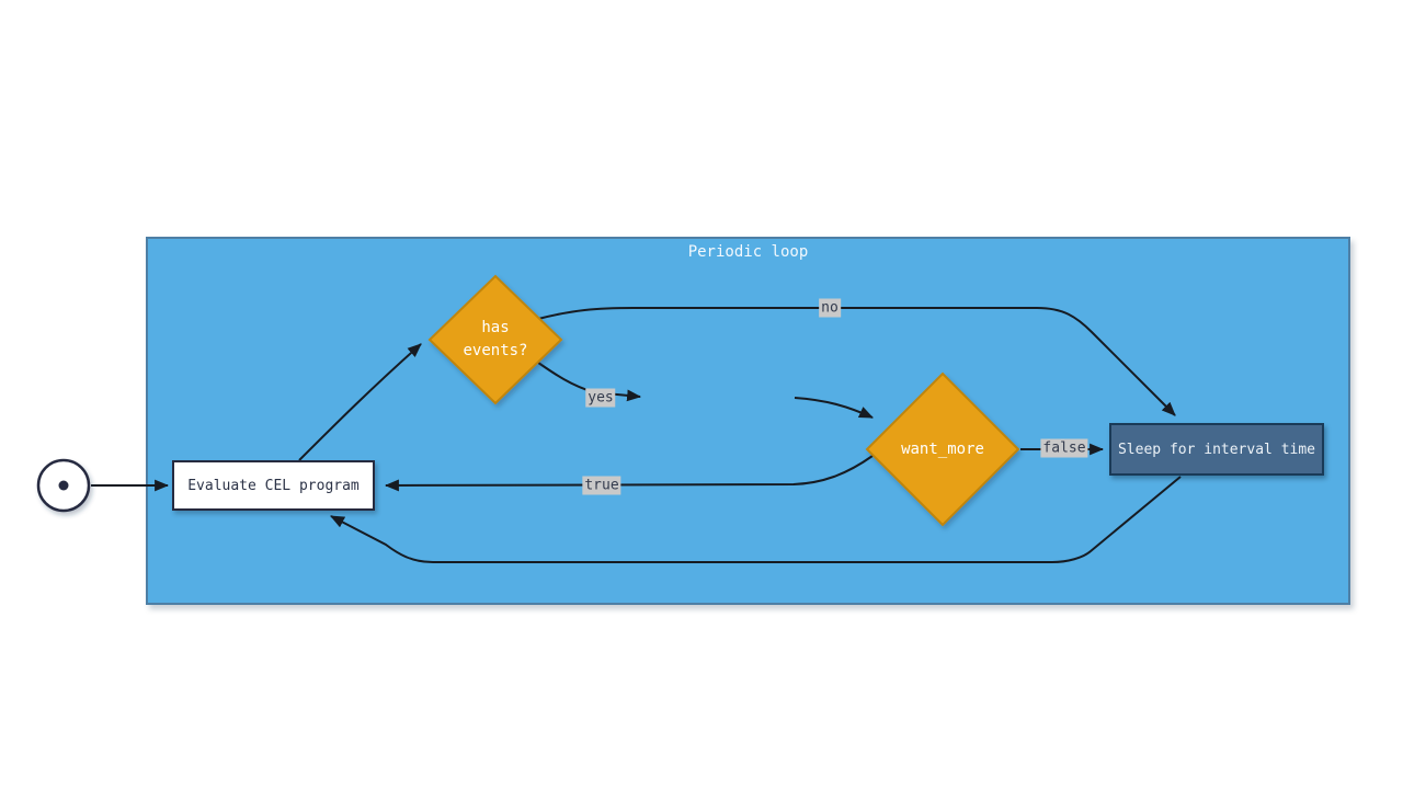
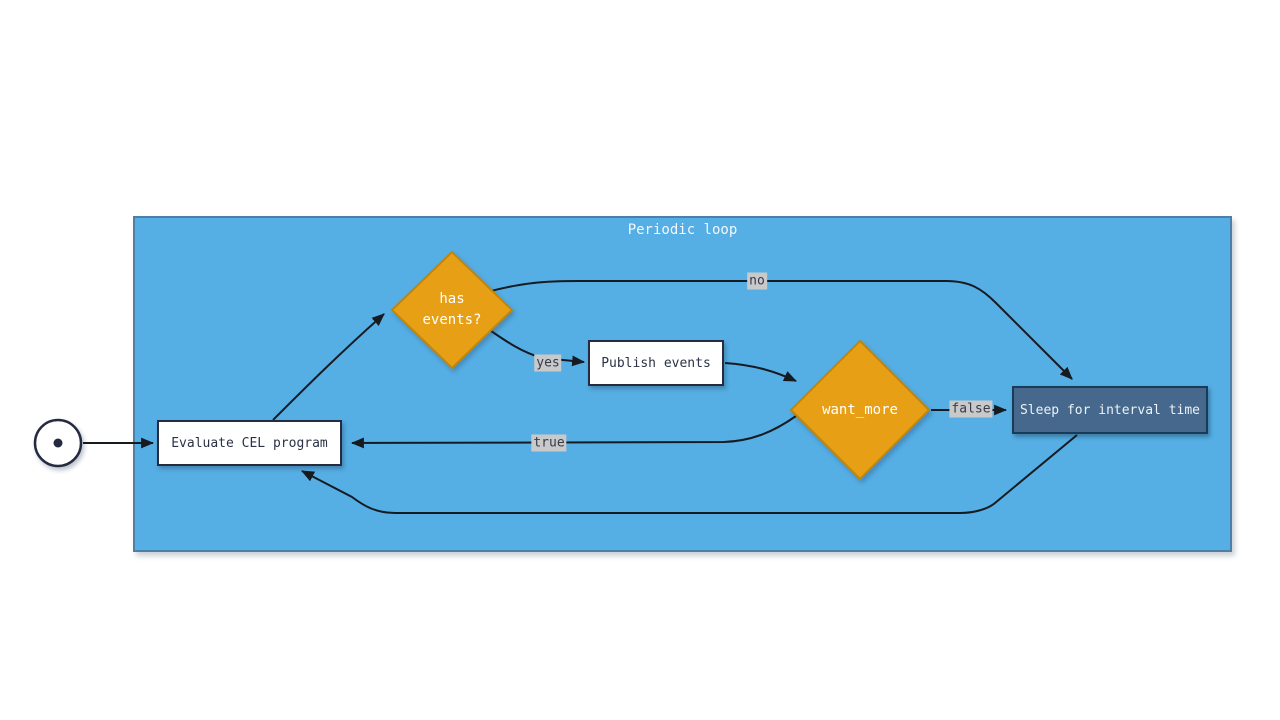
  Periodic loop
  Evaluate CEL program
+ Publish events
  Sleep for interval time
  has
  events?
  want_more
  no
  yes
  false
  true
